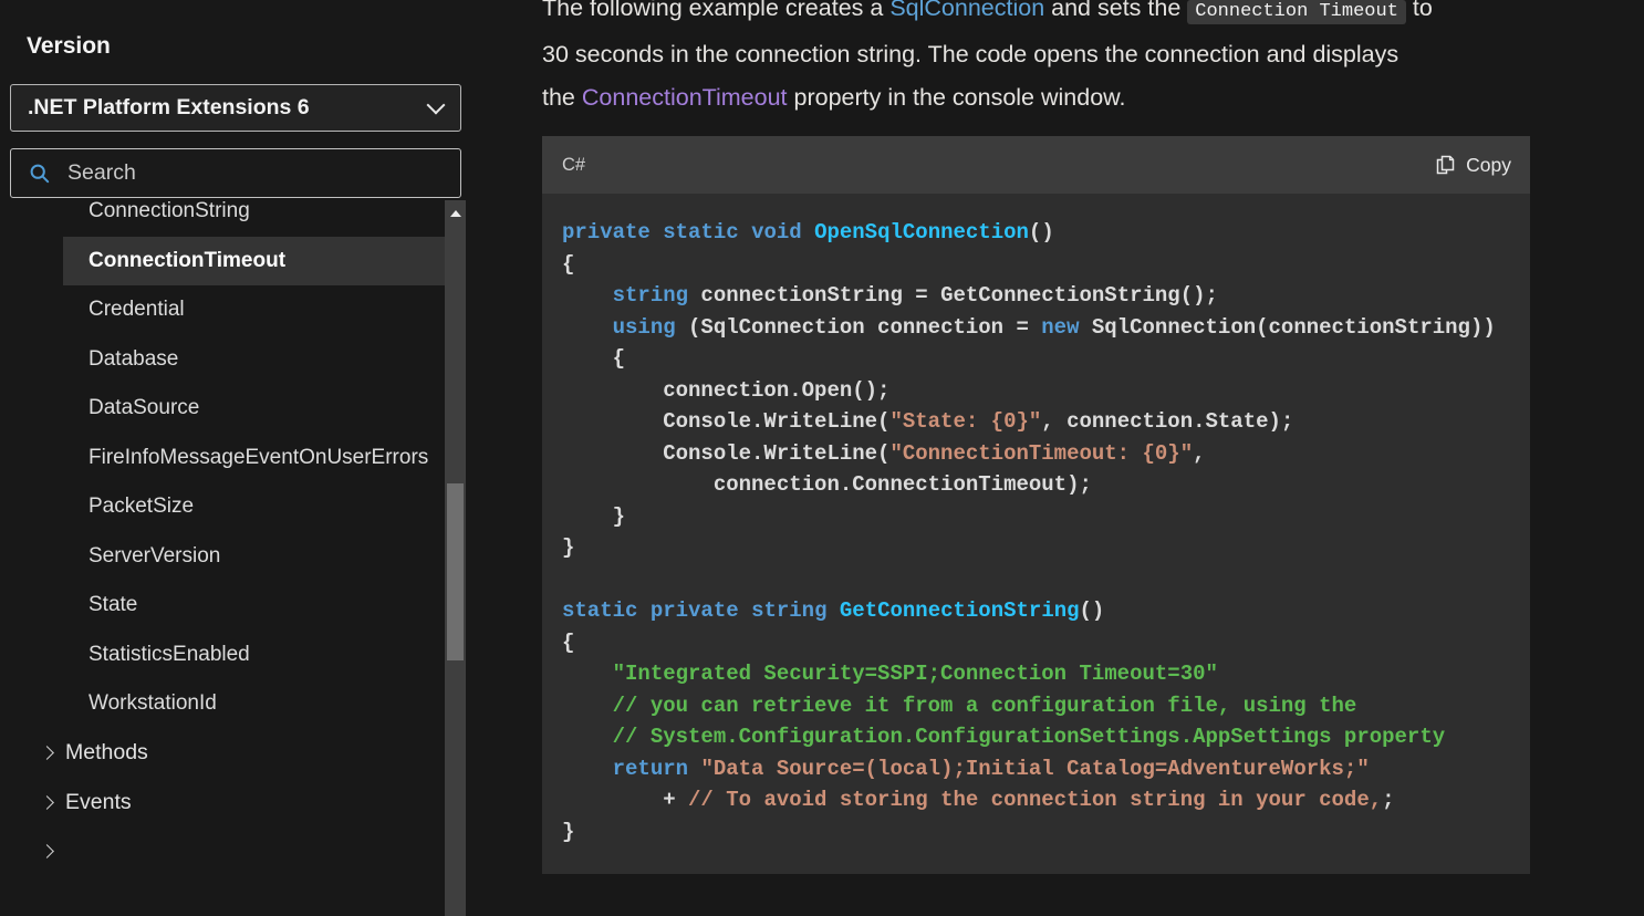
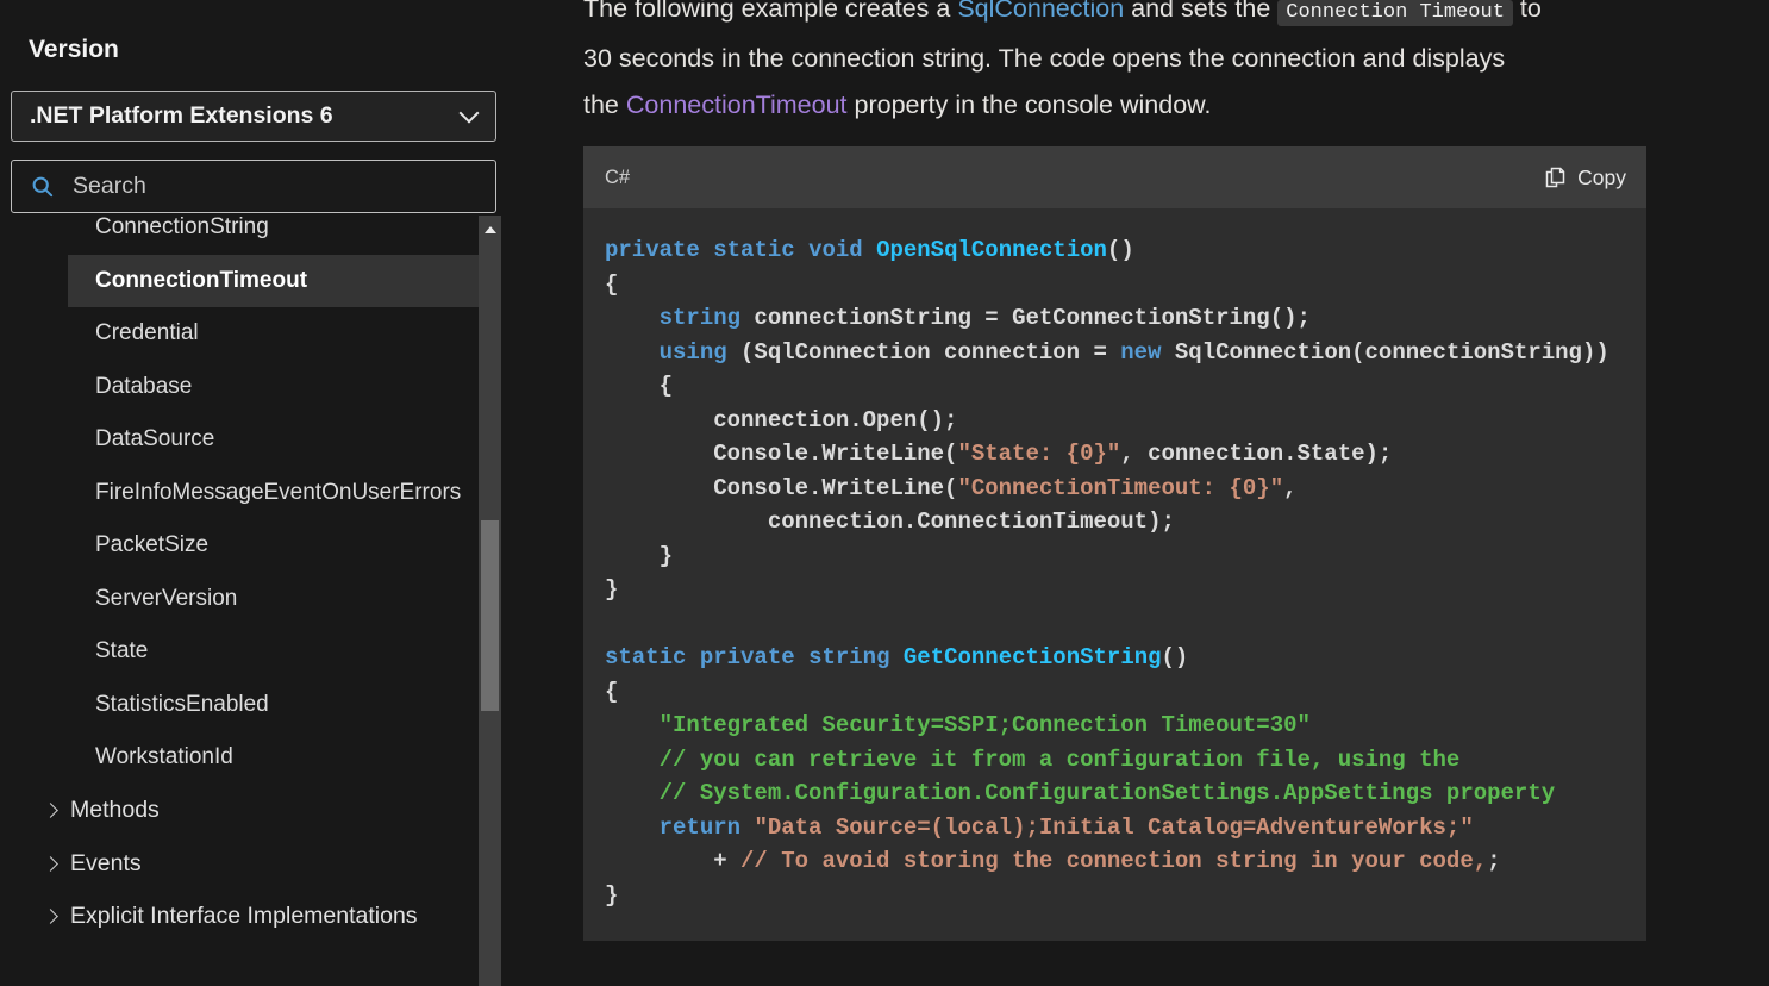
  Version
  .NET Platform Extensions 6
  Search
  ConnectionString
  ConnectionTimeout
  Credential
  Database
  DataSource
  FireInfoMessageEventOnUserErrors
  PacketSize
  ServerVersion
  State
  StatisticsEnabled
  WorkstationId
  Methods
  Events
+ Explicit Interface Implementations
  The following example creates a SqlConnection and sets the Connection Timeout to
  30 seconds in the connection string. The code opens the connection and displays
  the ConnectionTimeout property in the console window.
  C#
  Copy
  private static void OpenSqlConnection()
  {
  string connectionString = GetConnectionString();
  using (SqlConnection connection = new SqlConnection(connectionString))
  {
  connection.Open();
  Console.WriteLine("State: {0}", connection.State);
  Console.WriteLine("ConnectionTimeout: {0}",
  connection.ConnectionTimeout);
  }
  }
  static private string GetConnectionString()
  {
  "Integrated Security=SSPI;Connection Timeout=30"
  // you can retrieve it from a configuration file, using the
  // System.Configuration.ConfigurationSettings.AppSettings property
  return "Data Source=(local);Initial Catalog=AdventureWorks;"
  + // To avoid storing the connection string in your code,;
  }
